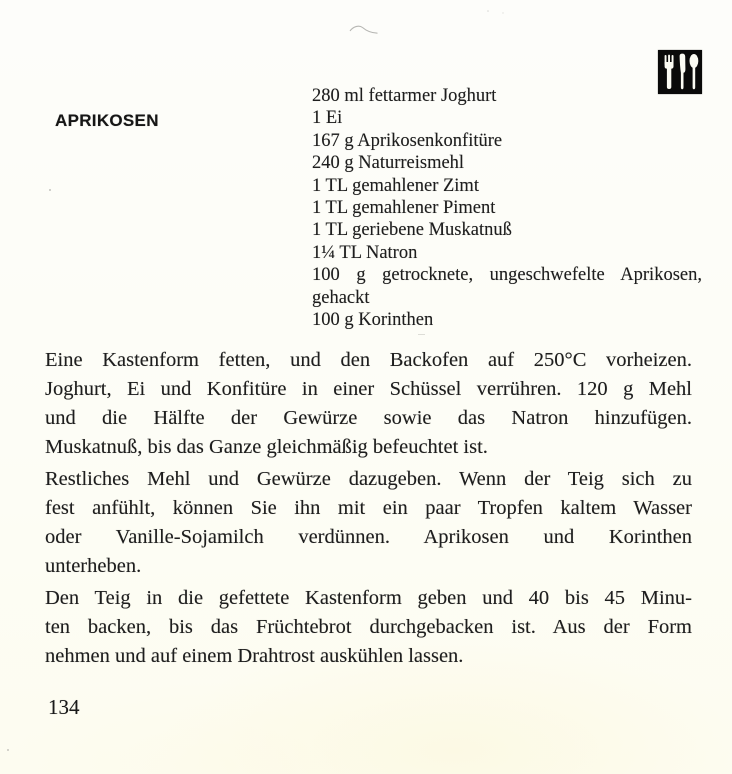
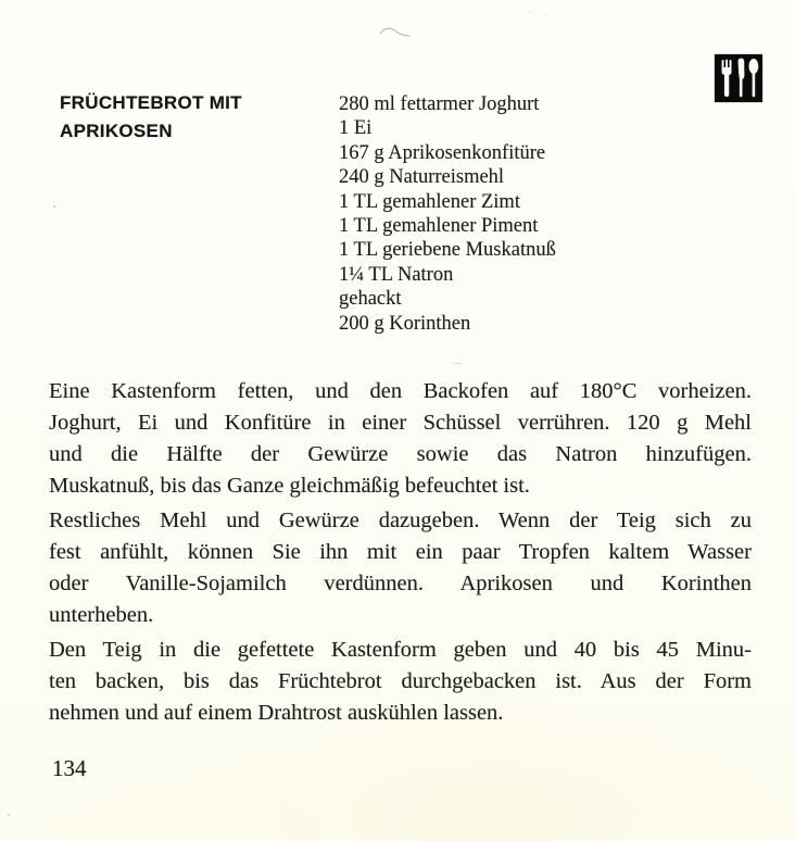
+ FRÜCHTEBROT MIT
  APRIKOSEN
  280 ml fettarmer Joghurt
  1 Ei
  167 g Aprikosenkonfitüre
  240 g Naturreismehl
  1 TL gemahlener Zimt
  1 TL gemahlener Piment
  1 TL geriebene Muskatnuß
  1¼ TL Natron
- 100 g getrocknete, ungeschwefelte Aprikosen,
  gehackt
- 100 g Korinthen
+ 200 g Korinthen
- Eine Kastenform fetten, und den Backofen auf 250°C vorheizen.
+ Eine Kastenform fetten, und den Backofen auf 180°C vorheizen.
  Joghurt, Ei und Konfitüre in einer Schüssel verrühren. 120 g Mehl
  und die Hälfte der Gewürze sowie das Natron hinzufügen.
  Muskatnuß, bis das Ganze gleichmäßig befeuchtet ist.
  Restliches Mehl und Gewürze dazugeben. Wenn der Teig sich zu
  fest anfühlt, können Sie ihn mit ein paar Tropfen kaltem Wasser
  oder Vanille-Sojamilch verdünnen. Aprikosen und Korinthen
  unterheben.
  Den Teig in die gefettete Kastenform geben und 40 bis 45 Minu-
  ten backen, bis das Früchtebrot durchgebacken ist. Aus der Form
  nehmen und auf einem Drahtrost auskühlen lassen.
  134
